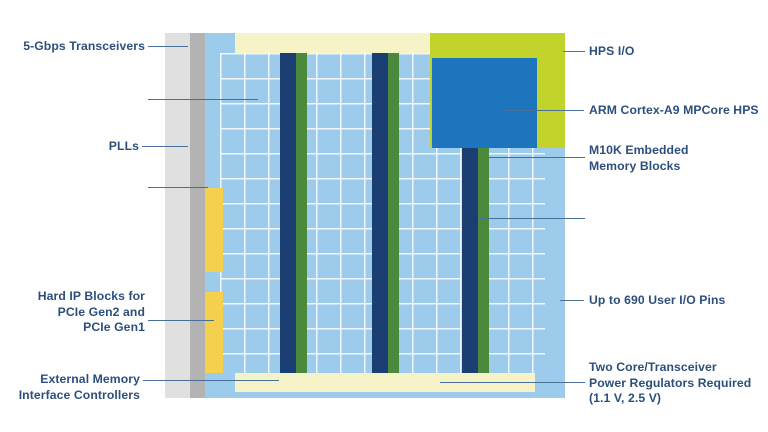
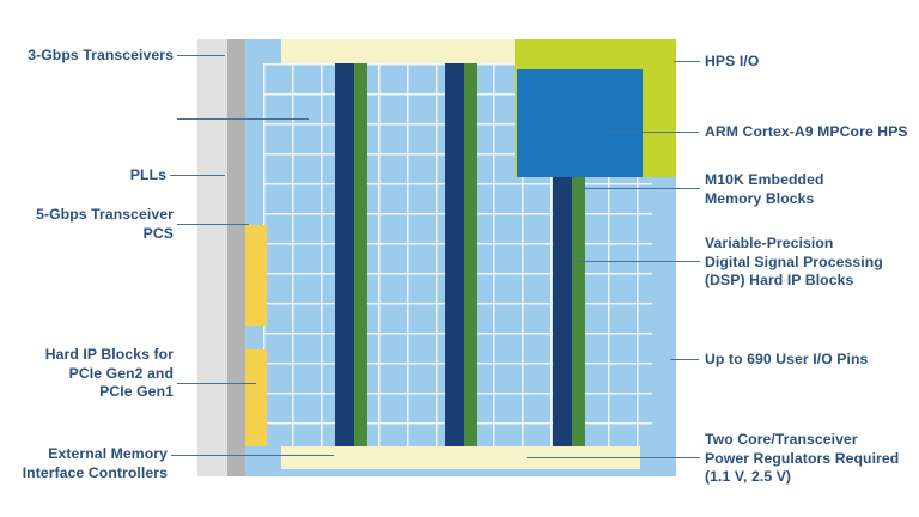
- 5-Gbps Transceivers
+ 3-Gbps Transceivers
  PLLs
+ 5-Gbps Transceiver
+ PCS
  Hard IP Blocks for
  PCIe Gen2 and
  PCIe Gen1
  External Memory
  Interface Controllers
  HPS I/O
  ARM Cortex-A9 MPCore HPS
  M10K Embedded
  Memory Blocks
+ Variable-Precision
+ Digital Signal Processing
+ (DSP) Hard IP Blocks
  Up to 690 User I/O Pins
  Two Core/Transceiver
  Power Regulators Required
  (1.1 V, 2.5 V)
